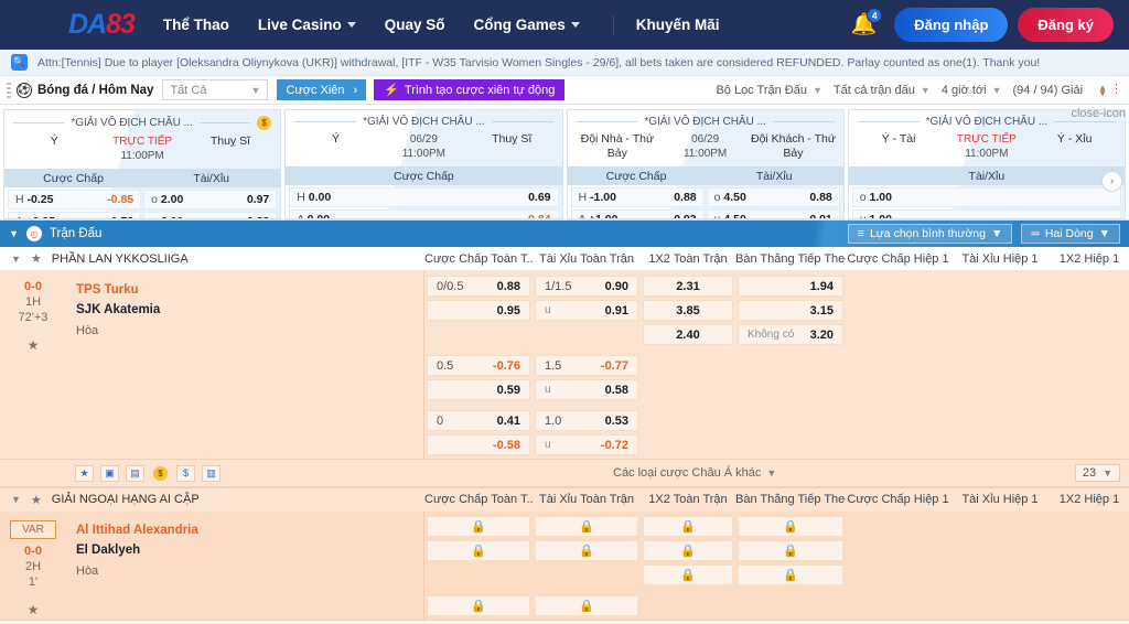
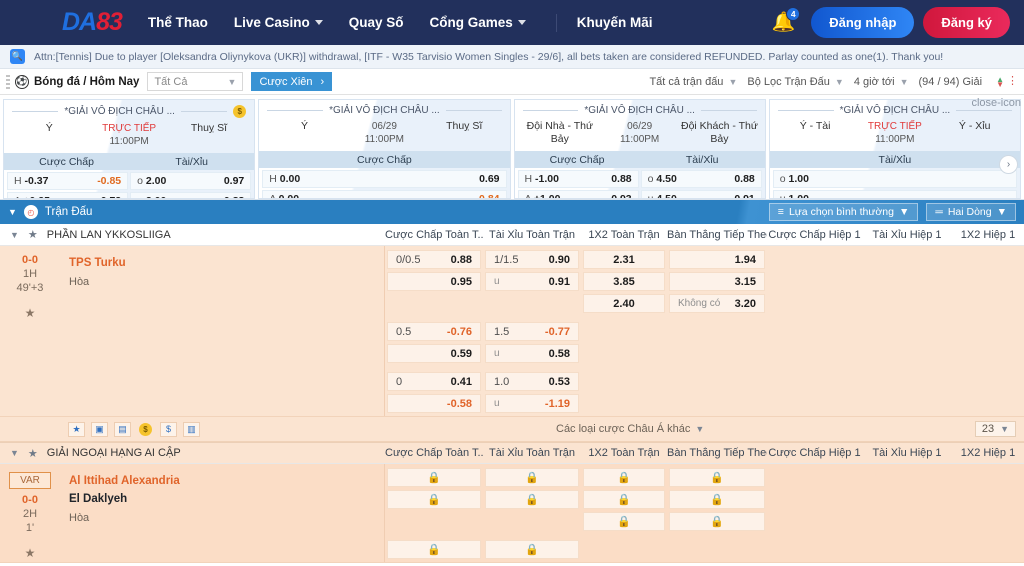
  DA
  83
  Thể Thao
  Live Casino
  Quay Số
  Cổng Games
  Khuyến Mãi
  🔔
  4
  Đăng nhập
  Đăng ký
  🔍
  Attn:[Tennis] Due to player [Oleksandra Oliynykova (UKR)] withdrawal, [ITF - W35 Tarvisio Women Singles - 29/6], all bets taken are considered REFUNDED. Parlay counted as one(1). Thank you!
  ⚽
  Bóng đá / Hôm Nay
  Tất Cả
  ▼
  Cược Xiên
  ›
- ⚡
- Trình tạo cược xiên tự động
- Bộ Lọc Trận Đấu
+ Tất cả trận đấu
  ▼
- Tất cả trận đấu
+ Bộ Lọc Trận Đấu
  ▼
  4 giờ tới
  ▼
  (94 / 94) Giải
  ▲
  ▼
  ⋮
  close-icon
  *GIẢI VÔ ĐỊCH CHÂU ...
  $
  Ý
  TRỰC TIẾP
  11:00PM
  Thuỵ Sĩ
  Cược Chấp
  Tài/Xỉu
- H -0.25
+ H -0.37
  -0.85
  o 2.00
  0.97
  *GIẢI VÔ ĐỊCH CHÂU ...
  Ý
  06/29
  11:00PM
  Thuỵ Sĩ
  Cược Chấp
  H 0.00
  0.69
  *GIẢI VÔ ĐỊCH CHÂU ...
  Đội Nhà - Thứ Bảy
  06/29
  11:00PM
  Đội Khách - Thứ Bảy
  Cược Chấp
  Tài/Xỉu
  H -1.00
  0.88
  o 4.50
  0.88
  *GIẢI VÔ ĐỊCH CHÂU ...
  Ý - Tài
  TRỰC TIẾP
  11:00PM
  Ý - Xỉu
  Tài/Xỉu
  o 1.00
  ›
  ▼
  ◴
  Trận Đấu
  ≡
  Lựa chọn bình thường
  ▼
  ═
  Hai Dòng
  ▼
  ▼
  ★
  PHẦN LAN YKKOSLIIGA
  Cược Chấp Toàn T..
  Tài Xỉu Toàn Trận
  1X2 Toàn Trận
  Bàn Thắng Tiếp The
  Cược Chấp Hiệp 1
  Tài Xỉu Hiệp 1
  1X2 Hiệp 1
  0-0
  1H
- 72'+3
+ 49'+3
  ★
  TPS Turku
- SJK Akatemia
  Hòa
  0/0.5
  0.88
  1/1.5
  0.90
  2.31
  1.94
  0.95
  u
  0.91
  3.85
  3.15
  2.40
  Không có
  3.20
  0.5
  -0.76
  1.5
  -0.77
  0.59
  u
  0.58
  0
  0.41
  1.0
  0.53
  -0.58
  u
- -0.72
+ -1.19
  ★
  ▣
  ▤
  $
  $
  ▥
  Các loại cược Châu Á khác
  ▼
  23
  ▼
  ▼
  ★
  GIẢI NGOẠI HẠNG AI CẬP
  Cược Chấp Toàn T..
  Tài Xỉu Toàn Trận
  1X2 Toàn Trận
  Bàn Thắng Tiếp The
  Cược Chấp Hiệp 1
  Tài Xỉu Hiệp 1
  1X2 Hiệp 1
  VAR
  0-0
  2H
  1'
  ★
  Al Ittihad Alexandria
  El Daklyeh
  Hòa
  🔒
  🔒
  🔒
  🔒
  🔒
  🔒
  🔒
  🔒
  🔒
  🔒
  🔒
  🔒
